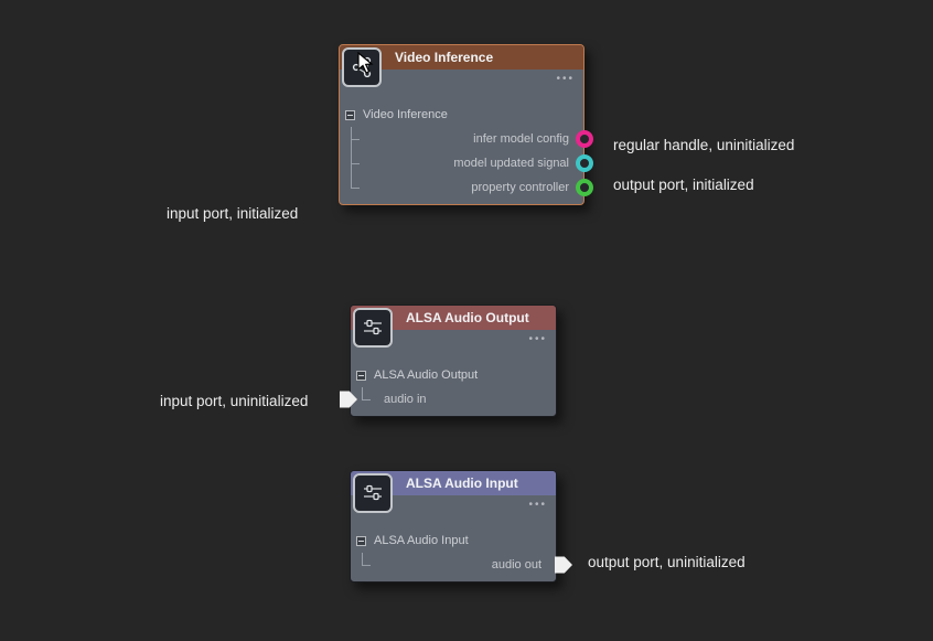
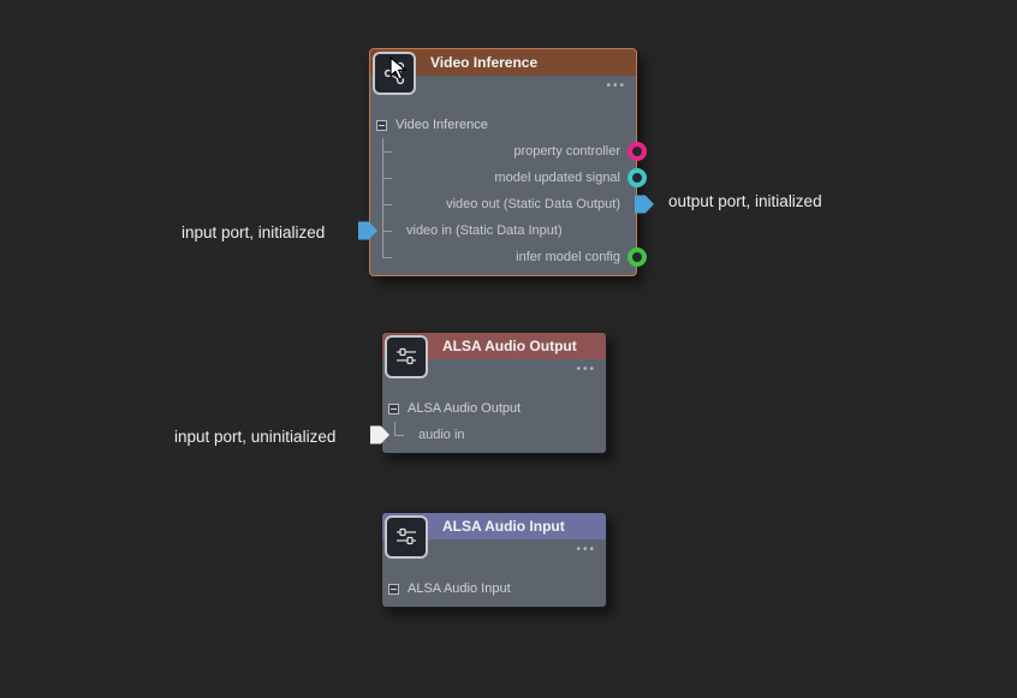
  Video Inference
  •••
  Video Inference
- infer model config
+ property controller
  model updated signal
+ video out (Static Data Output)
+ video in (Static Data Input)
- property controller
+ infer model config
  ALSA Audio Output
  •••
  ALSA Audio Output
  audio in
  ALSA Audio Input
  •••
  ALSA Audio Input
- audio out
- regular handle, uninitialized
  output port, initialized
  input port, initialized
  input port, uninitialized
- output port, uninitialized
